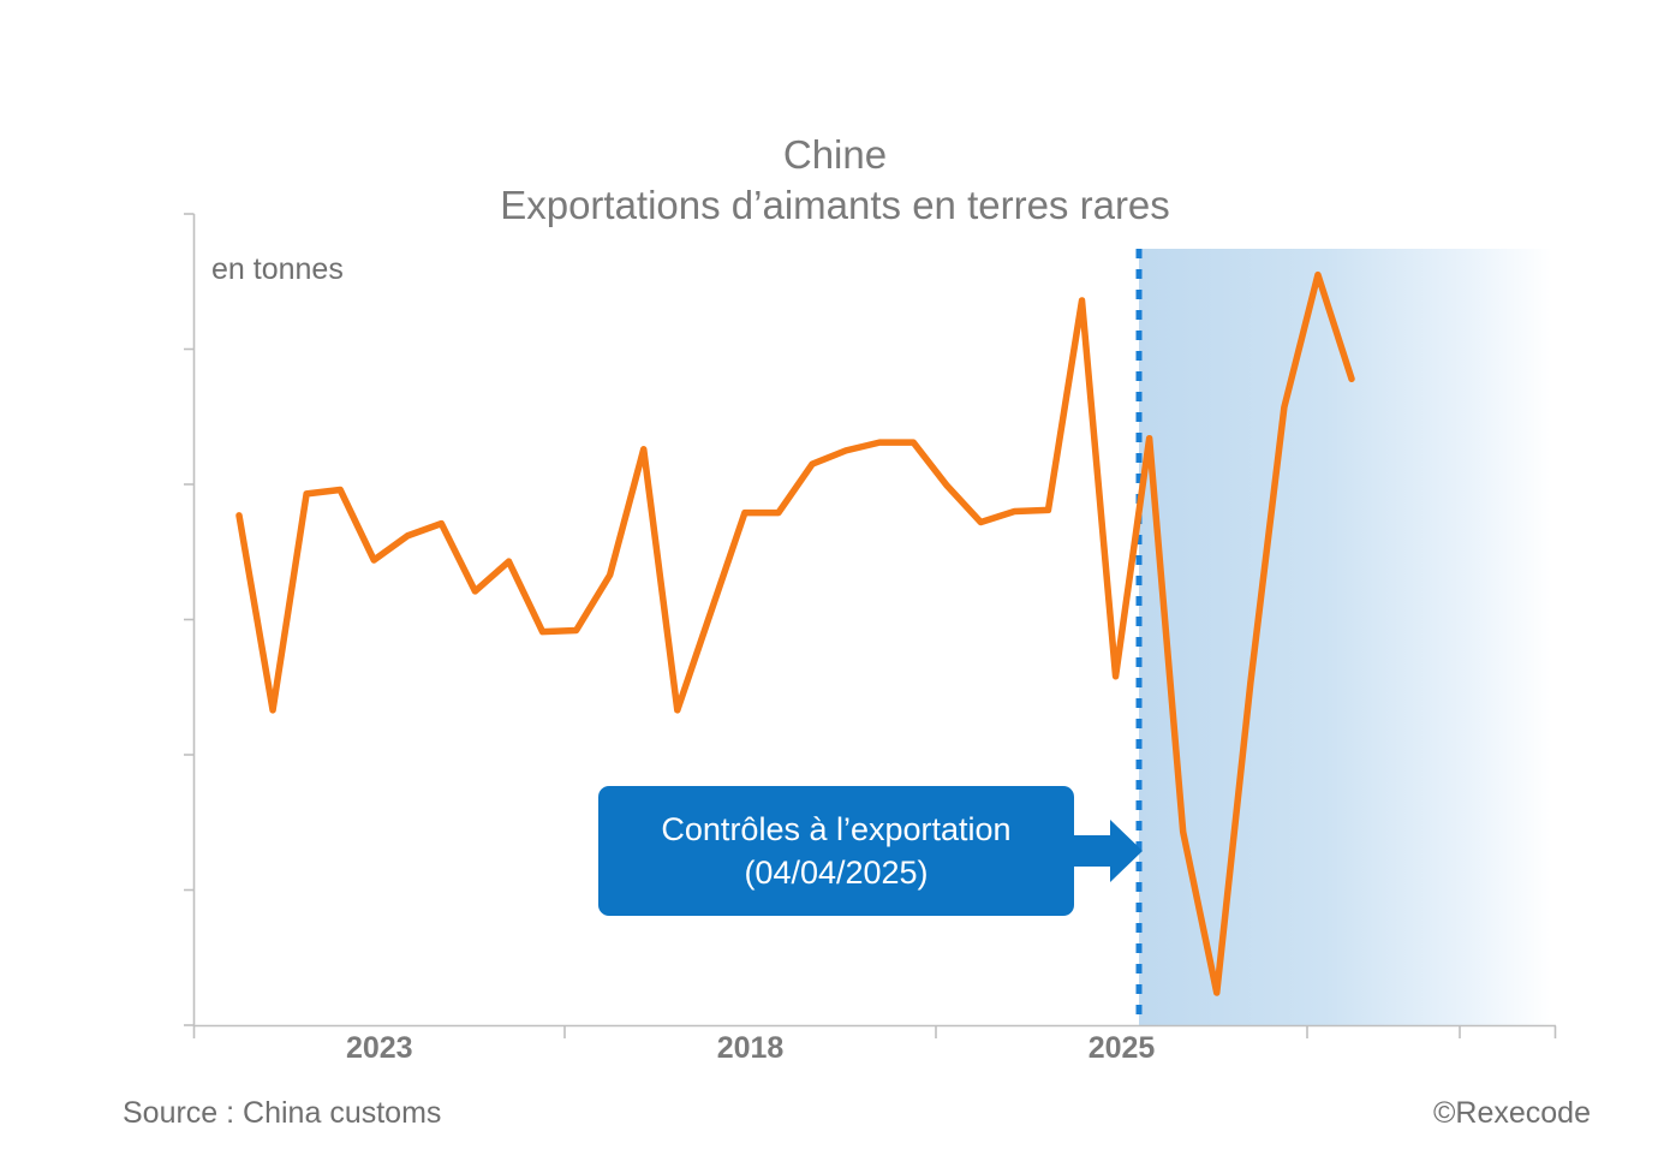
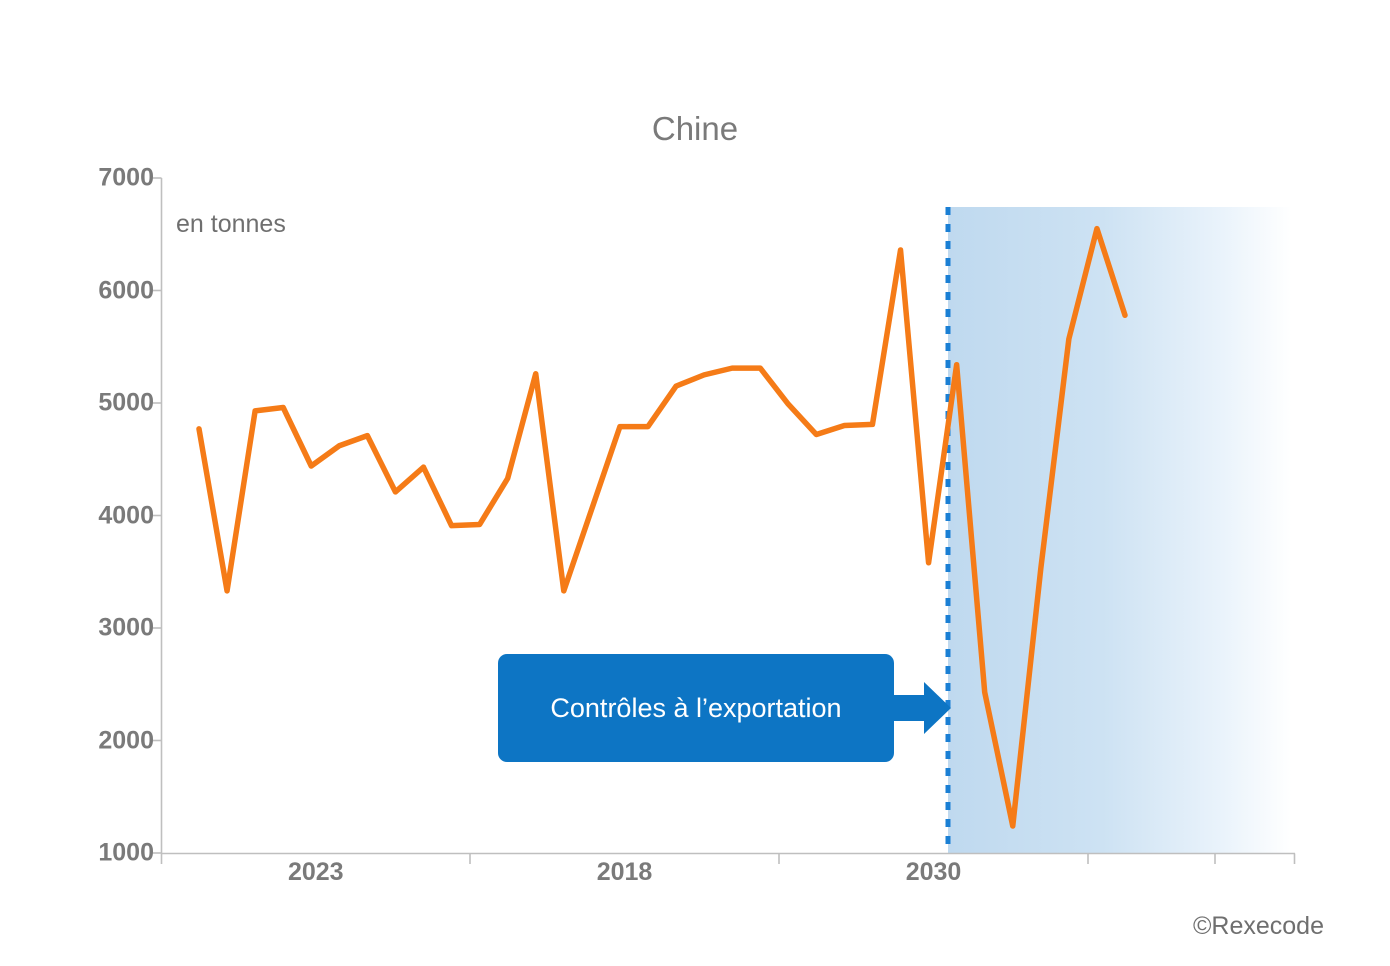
  Chine
- Exportations d’aimants en terres rares
  en tonnes
+ 7000
+ 6000
+ 5000
+ 4000
+ 3000
+ 2000
+ 1000
  2023
  2018
- 2025
+ 2030
  Contrôles à l’exportation
- (04/04/2025)
- Source : China customs
  ©Rexecode
